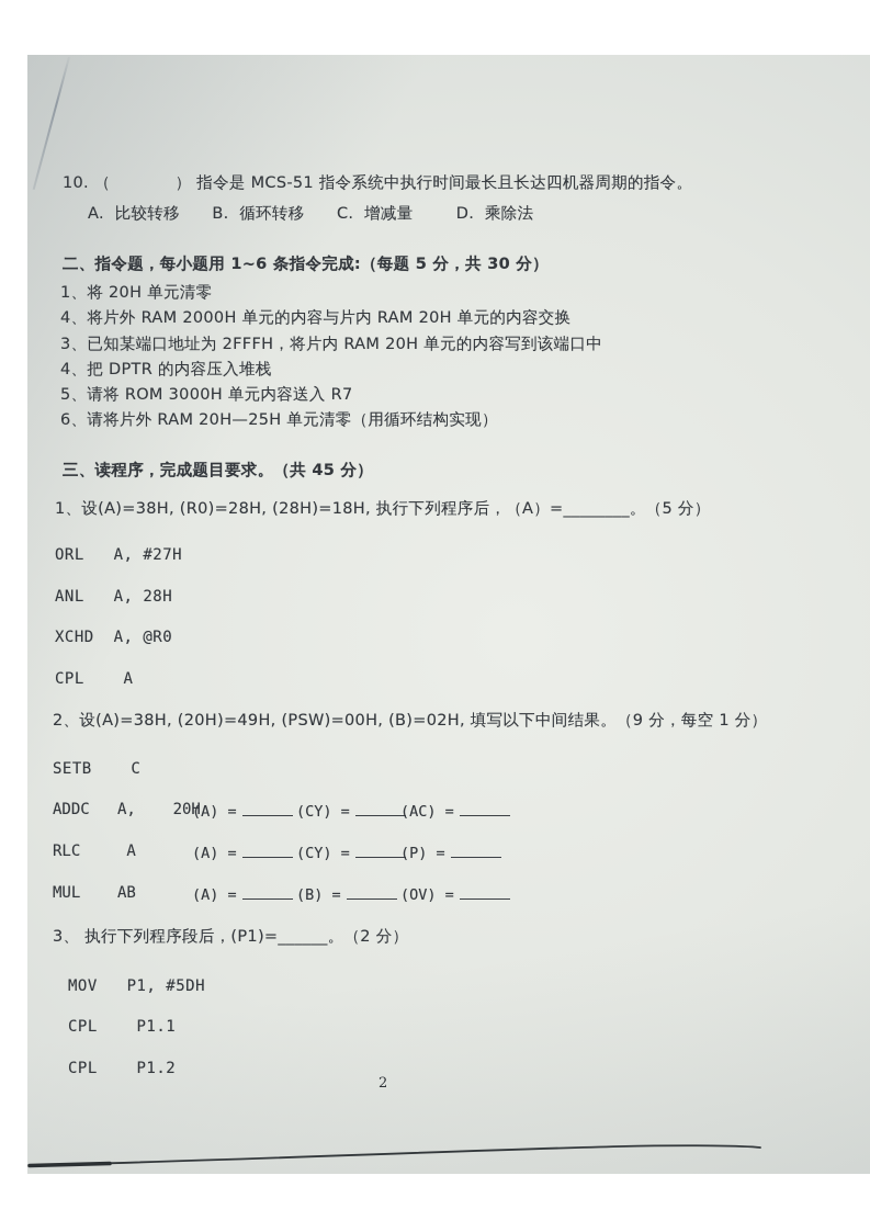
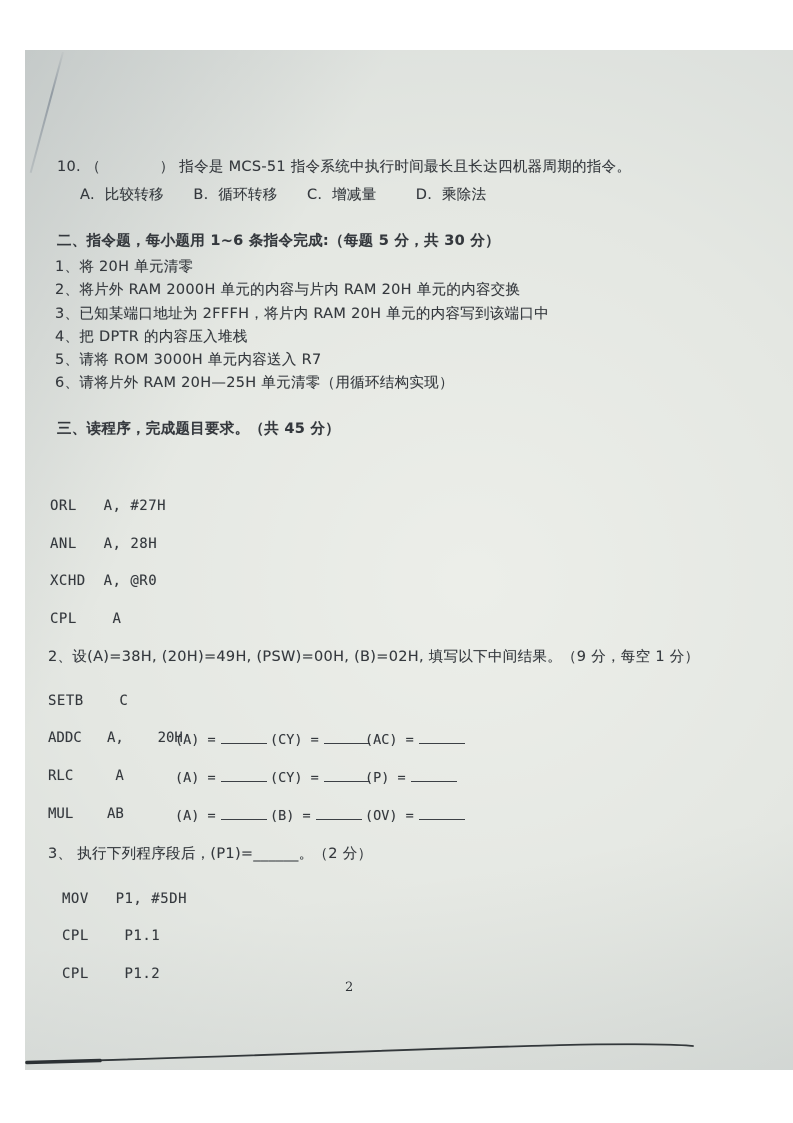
  10. （ ） 指令是 MCS-51 指令系统中执行时间最长且长达四机器周期的指令。
  A. 比较转移 B. 循环转移 C. 增减量 D. 乘除法
  二、指令题，每小题用 1~6 条指令完成:（每题 5 分，共 30 分）
  1、将 20H 单元清零
- 4、将片外 RAM 2000H 单元的内容与片内 RAM 20H 单元的内容交换
+ 2、将片外 RAM 2000H 单元的内容与片内 RAM 20H 单元的内容交换
  3、已知某端口地址为 2FFFH，将片内 RAM 20H 单元的内容写到该端口中
  4、把 DPTR 的内容压入堆栈
  5、请将 ROM 3000H 单元内容送入 R7
  6、请将片外 RAM 20H—25H 单元清零（用循环结构实现）
  三、读程序，完成题目要求。（共 45 分）
- 1、设(A)=38H, (R0)=28H, (28H)=18H, 执行下列程序后，（A）=________。（5 分）
  ORL A, #27H
  ANL A, 28H
  XCHD A, @R0
  CPL A
  2、设(A)=38H, (20H)=49H, (PSW)=00H, (B)=02H, 填写以下中间结果。（9 分，每空 1 分）
  SETB C
  ADDC A, 20H
  (A) =
  (CY) =
  (AC) =
  RLC A
  (A) =
  (CY) =
  (P) =
  MUL AB
  (A) =
  (B) =
  (OV) =
  3、 执行下列程序段后，(P1)=______。（2 分）
  MOV P1, #5DH
  CPL P1.1
  CPL P1.2
  2
